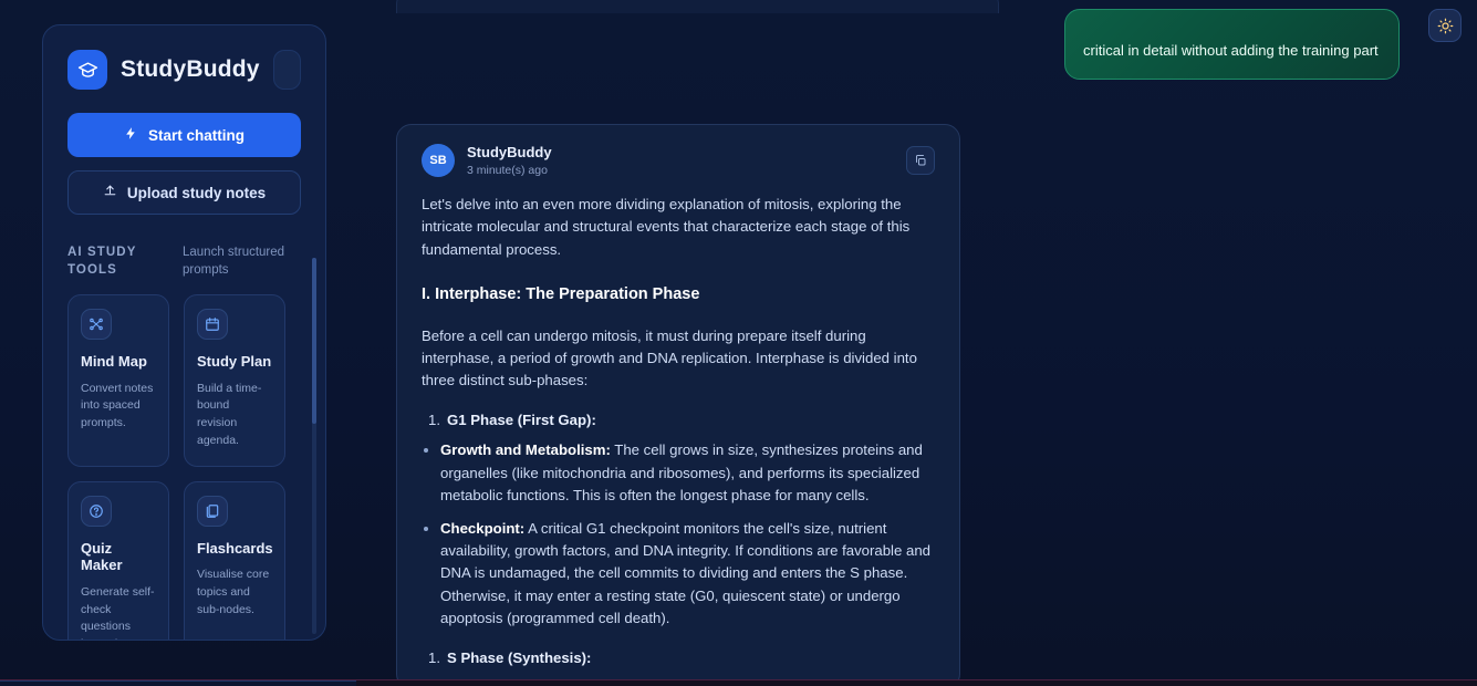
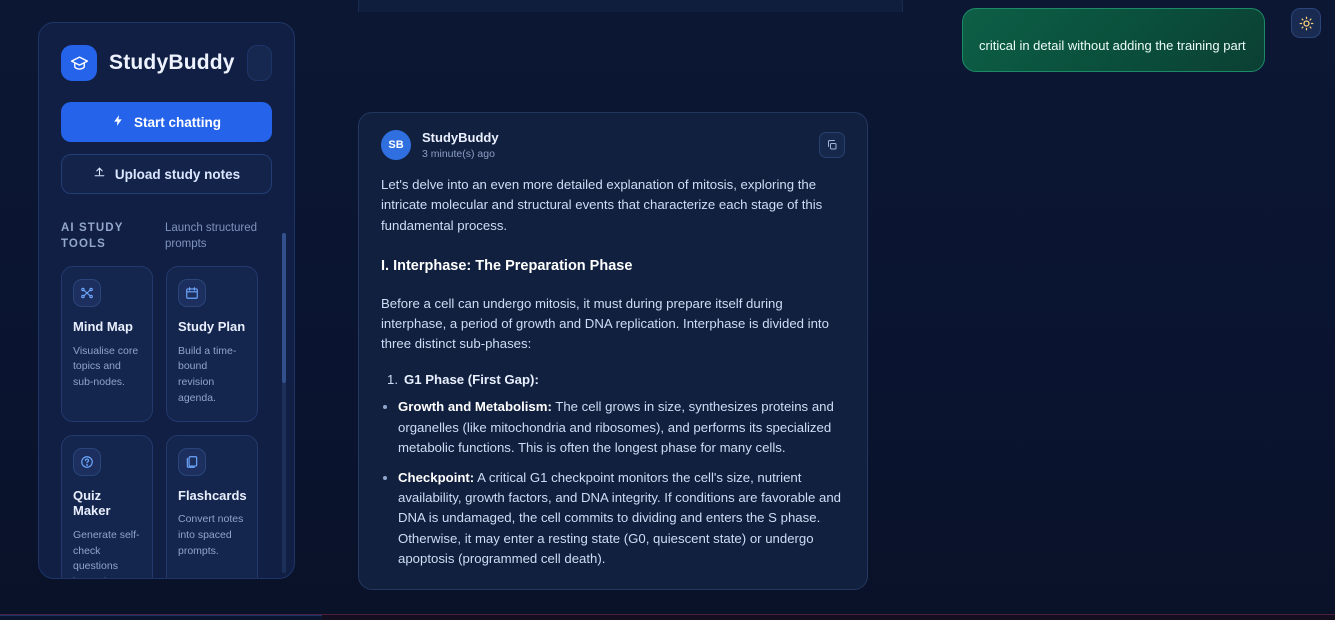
  StudyBuddy
  Start chatting
  Upload study notes
  AI STUDY TOOLS
  Launch structured prompts
  Mind Map
- Convert notes into spaced prompts.
+ Visualise core topics and sub-nodes.
  Study Plan
  Build a time-bound revision agenda.
  Quiz Maker
  Generate self-check questions
  Flashcards
- Visualise core topics and sub-nodes.
+ Convert notes into spaced prompts.
  critical in detail without adding the training part
  SB
  StudyBuddy
  3 minute(s) ago
- Let's delve into an even more dividing explanation of mitosis, exploring the intricate molecular and structural events that characterize each stage of this fundamental process.
+ Let's delve into an even more detailed explanation of mitosis, exploring the intricate molecular and structural events that characterize each stage of this fundamental process.
  I. Interphase: The Preparation Phase
  Before a cell can undergo mitosis, it must during prepare itself during interphase, a period of growth and DNA replication. Interphase is divided into three distinct sub-phases:
  1. G1 Phase (First Gap):
  Growth and Metabolism: The cell grows in size, synthesizes proteins and organelles (like mitochondria and ribosomes), and performs its specialized metabolic functions. This is often the longest phase for many cells.
  Checkpoint: A critical G1 checkpoint monitors the cell's size, nutrient availability, growth factors, and DNA integrity. If conditions are favorable and DNA is undamaged, the cell commits to dividing and enters the S phase. Otherwise, it may enter a resting state (G0, quiescent state) or undergo apoptosis (programmed cell death).
- 1. S Phase (Synthesis):
